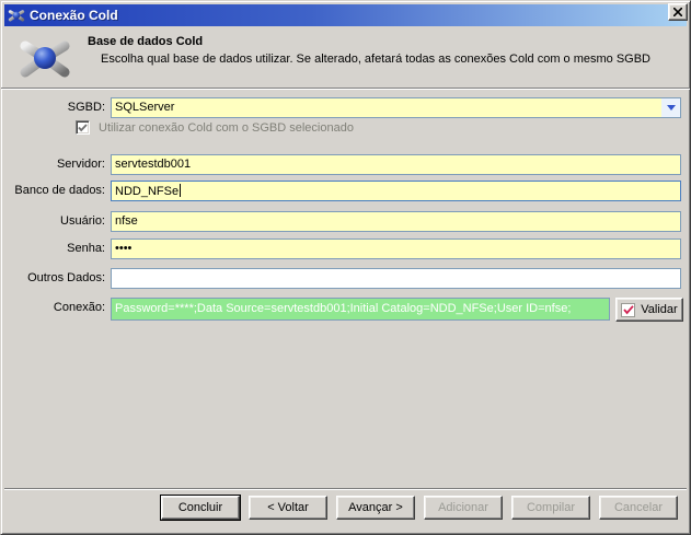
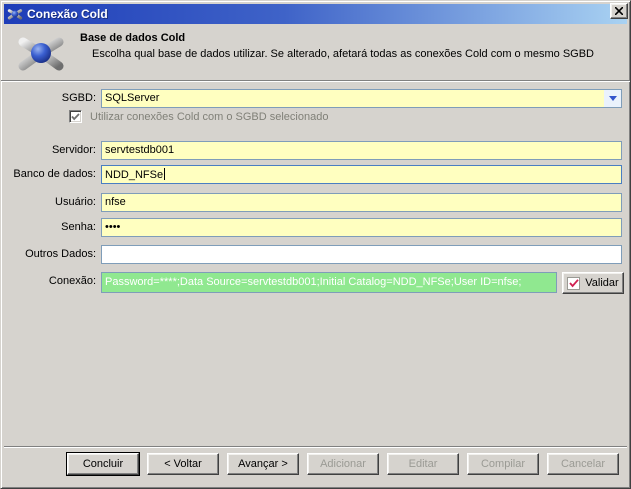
  Conexão Cold
  Base de dados Cold
  Escolha qual base de dados utilizar. Se alterado, afetará todas as conexões Cold com o mesmo SGBD
  SGBD:
  SQLServer
- Utilizar conexão Cold com o SGBD selecionado
+ Utilizar conexões Cold com o SGBD selecionado
  Servidor:
  servtestdb001
  Banco de dados:
  NDD_NFSe
  Usuário:
  nfse
  Senha:
  ••••
  Outros Dados:
  Conexão:
  Password=****;Data Source=servtestdb001;Initial Catalog=NDD_NFSe;User ID=nfse;
  Validar
  Concluir
  < Voltar
  Avançar >
  Adicionar
+ Editar
  Compilar
  Cancelar
